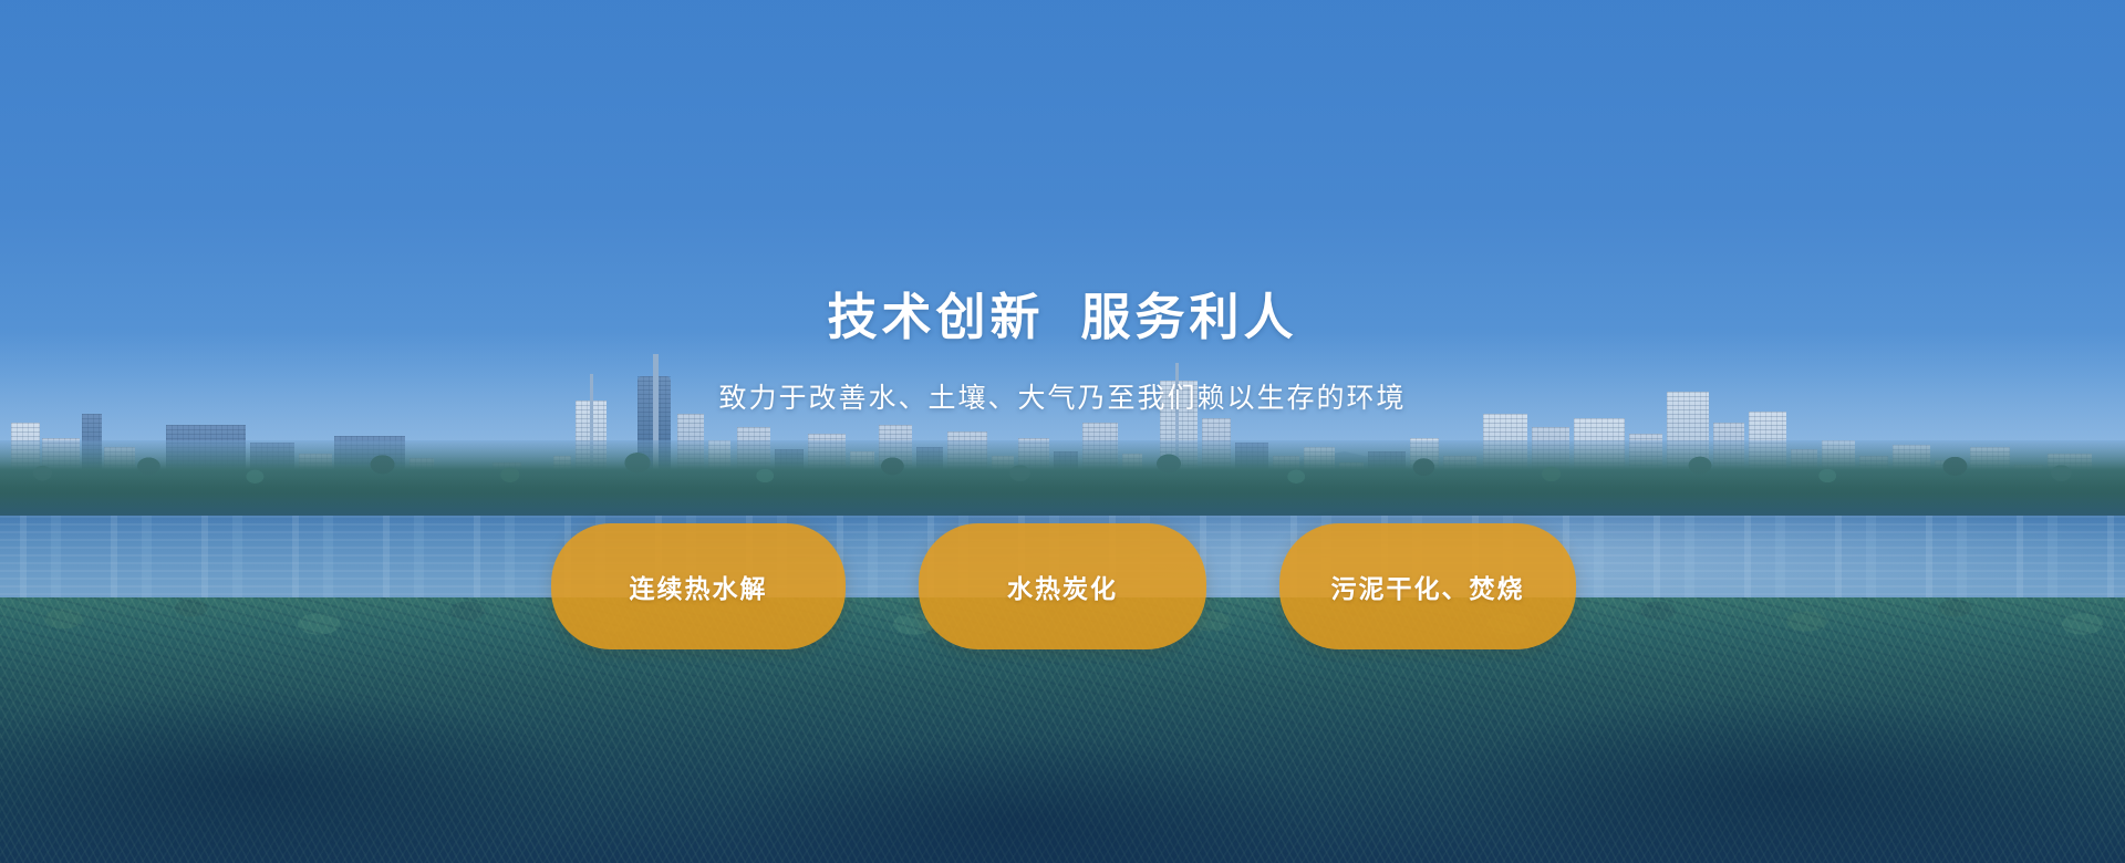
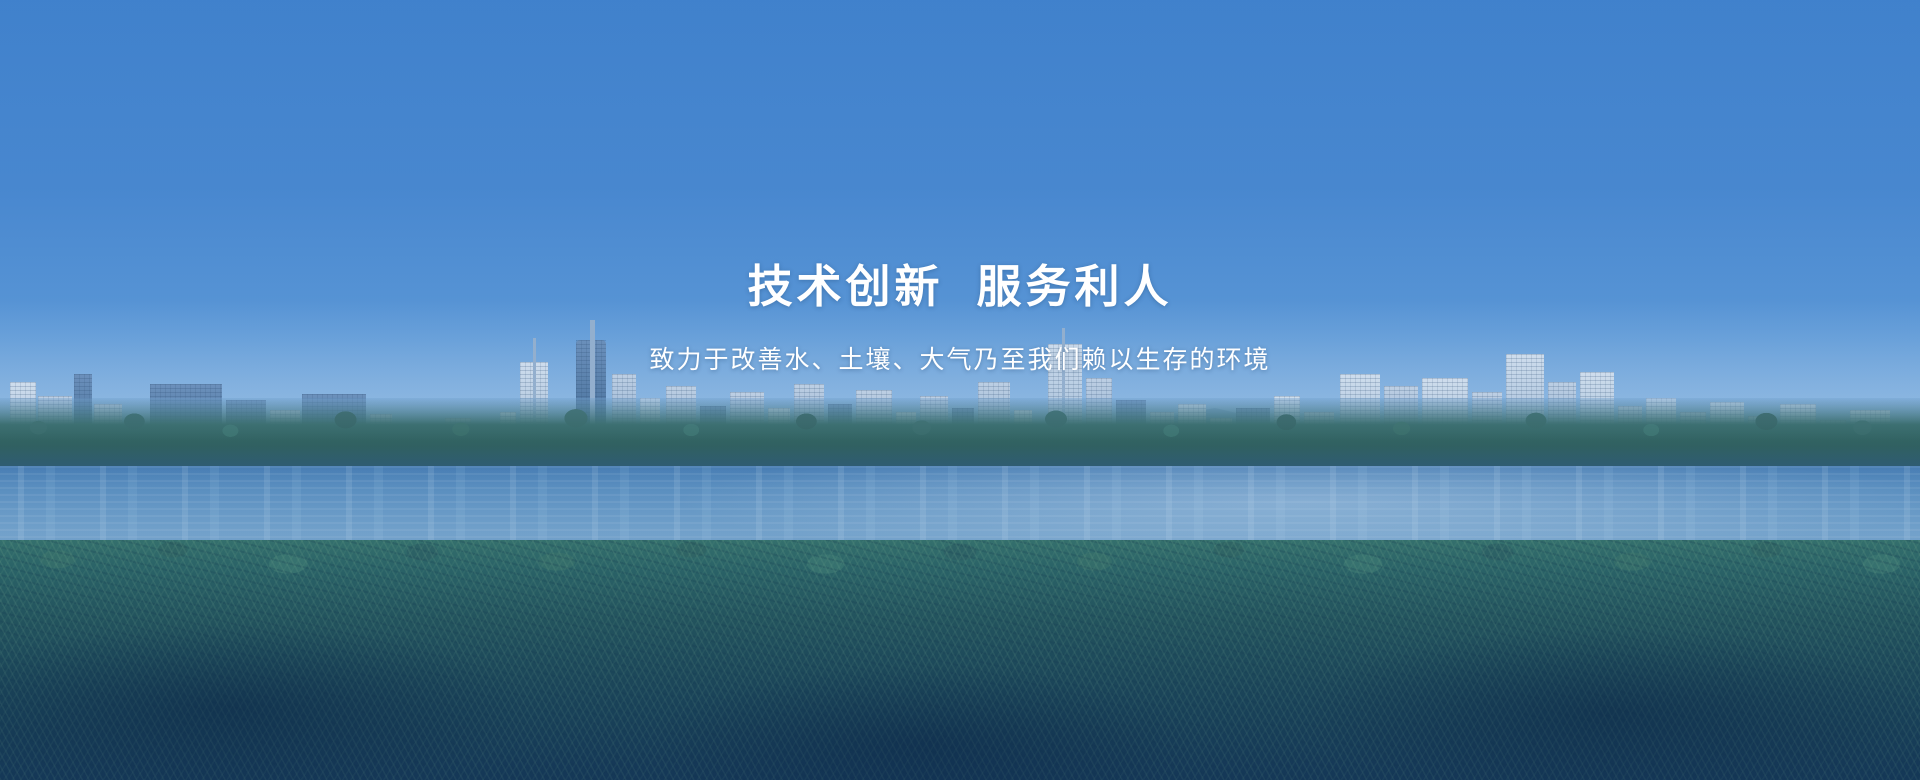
  技术创新 服务利人
  致力于改善水、土壤、大气乃至我们赖以生存的环境
- 连续热水解
- 水热炭化
- 污泥干化、焚烧
